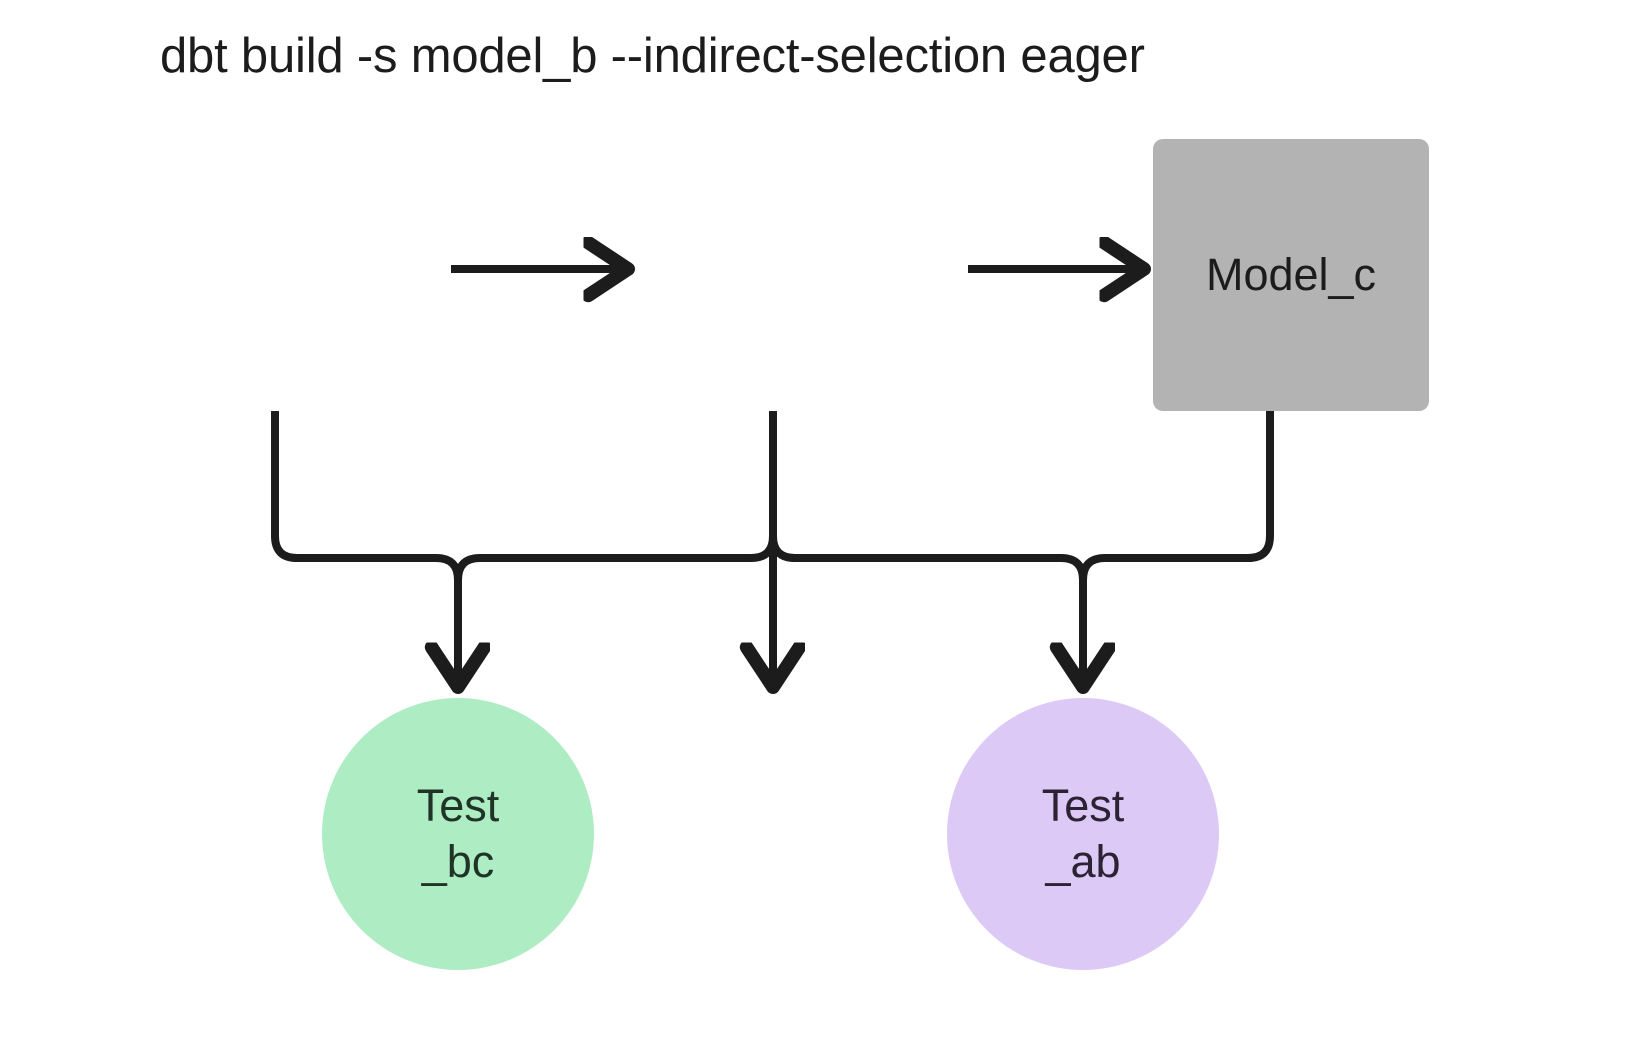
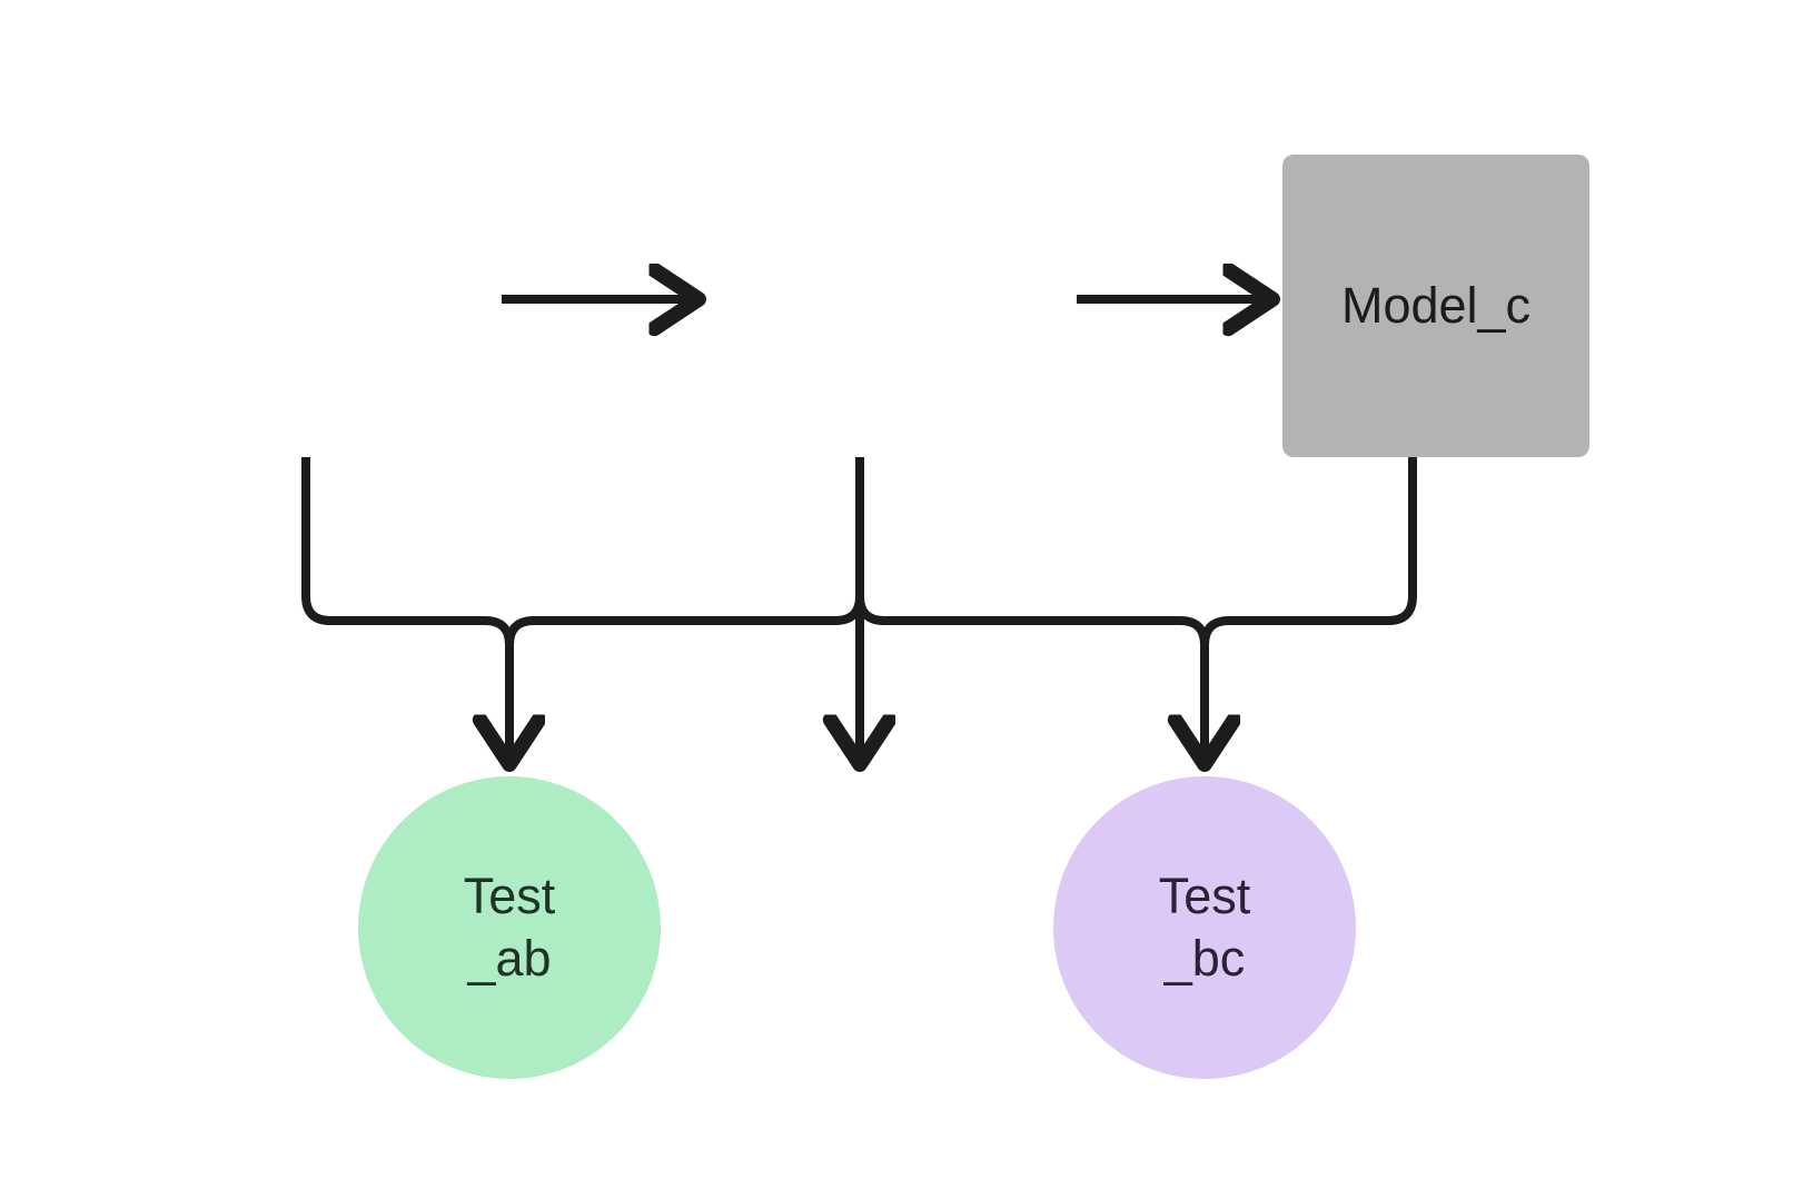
- dbt build -s model_b --indirect-selection eager
  Model_c
  Test
- _bc
+ _ab
  Test
- _ab
+ _bc
